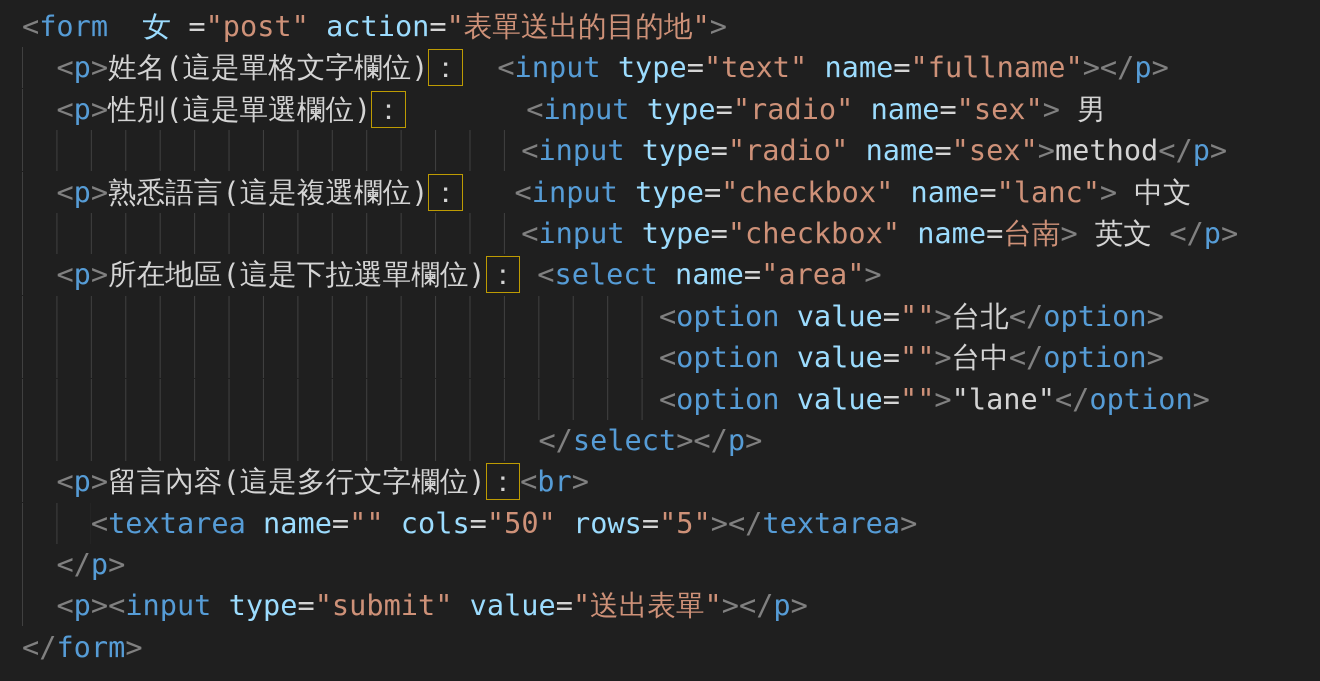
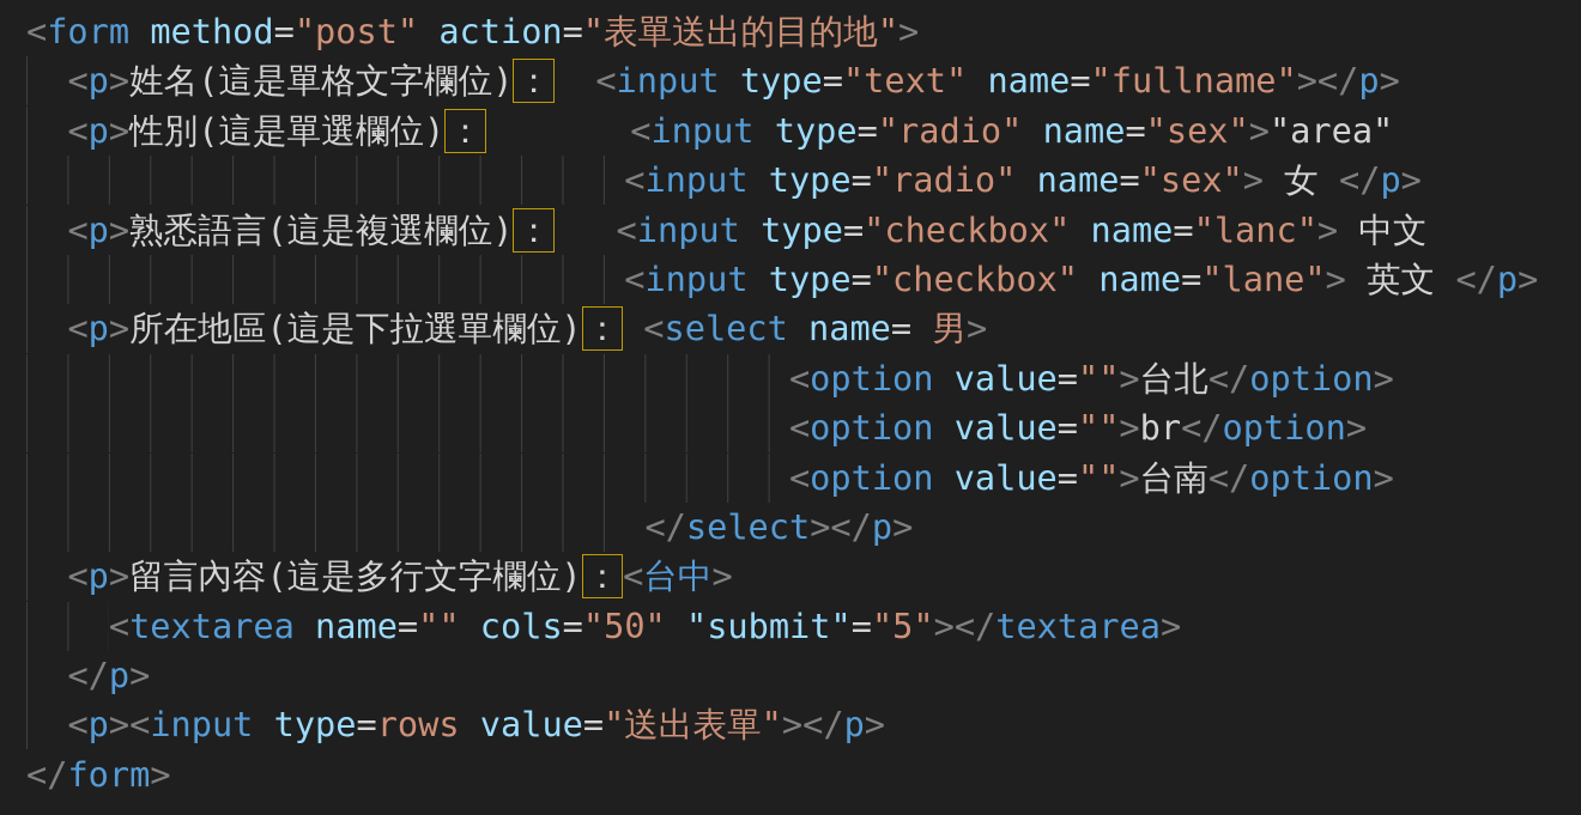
- <form 女 ="post" action="表單送出的目的地">
+ <form method="post" action="表單送出的目的地">
  <p>姓名(這是單格文字欄位)： <input type="text" name="fullname"></p>
- <p>性別(這是單選欄位)： <input type="radio" name="sex"> 男
+ <p>性別(這是單選欄位)： <input type="radio" name="sex">"area"
- <input type="radio" name="sex">method</p>
+ <input type="radio" name="sex"> 女 </p>
  <p>熟悉語言(這是複選欄位)： <input type="checkbox" name="lanc"> 中文
- <input type="checkbox" name=台南> 英文 </p>
+ <input type="checkbox" name="lane"> 英文 </p>
- <p>所在地區(這是下拉選單欄位)： <select name="area">
+ <p>所在地區(這是下拉選單欄位)： <select name= 男>
  <option value="">台北</option>
- <option value="">台中</option>
+ <option value="">br</option>
- <option value="">"lane"</option>
+ <option value="">台南</option>
  </select></p>
- <p>留言內容(這是多行文字欄位)：<br>
+ <p>留言內容(這是多行文字欄位)：<台中>
- <textarea name="" cols="50" rows="5"></textarea>
+ <textarea name="" cols="50" "submit"="5"></textarea>
  </p>
- <p><input type="submit" value="送出表單"></p>
+ <p><input type=rows value="送出表單"></p>
  </form>
